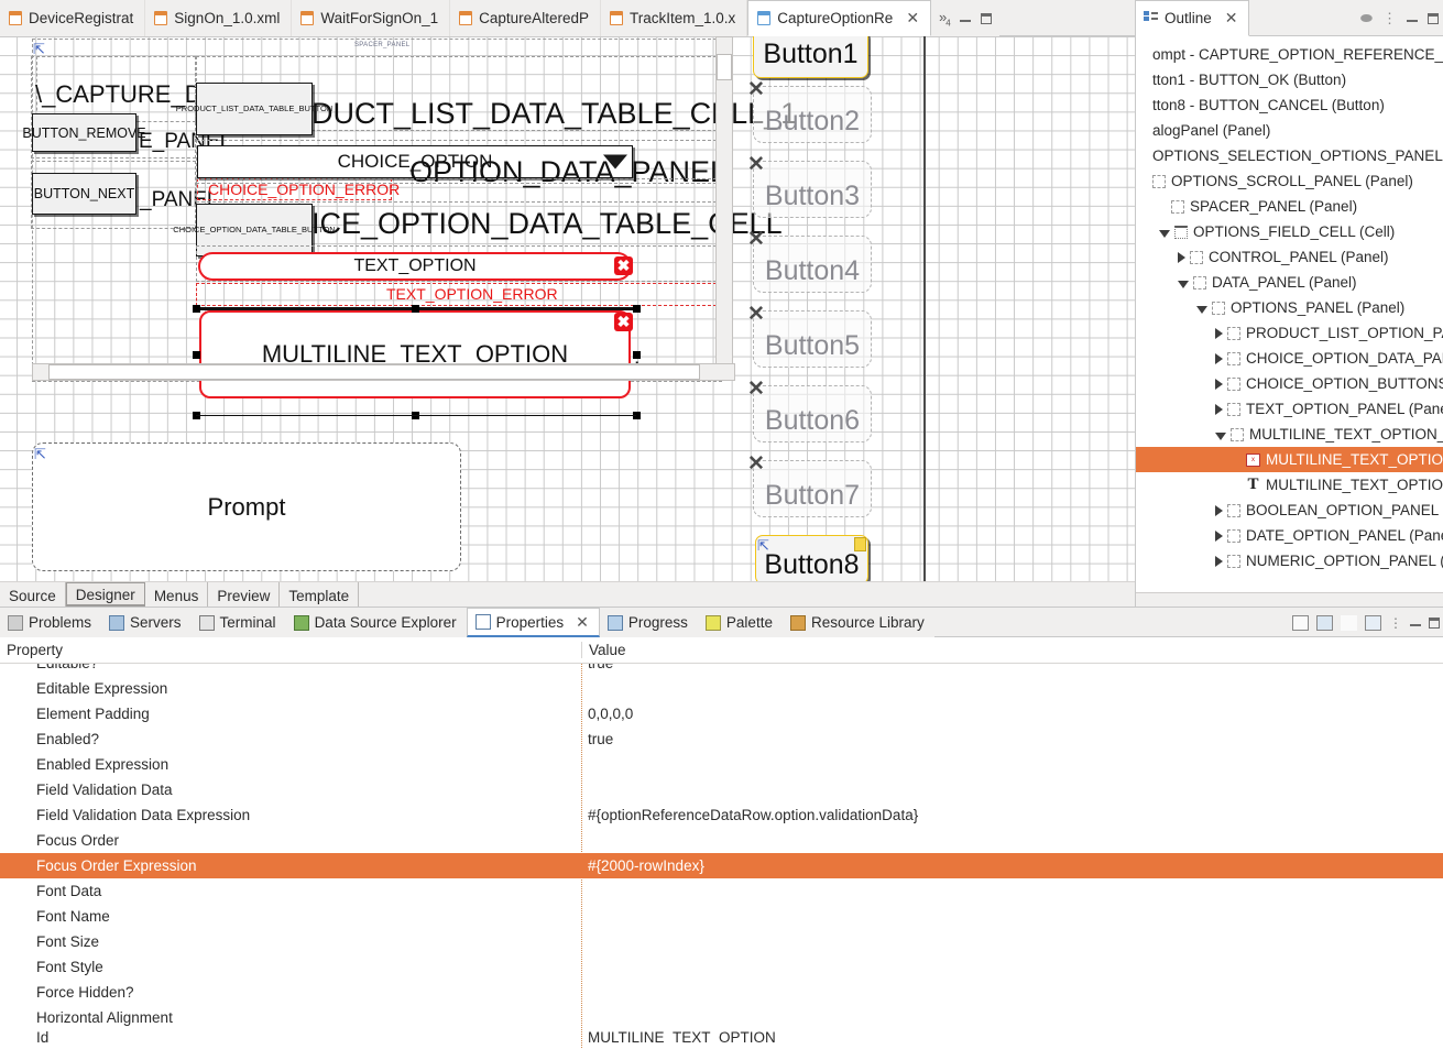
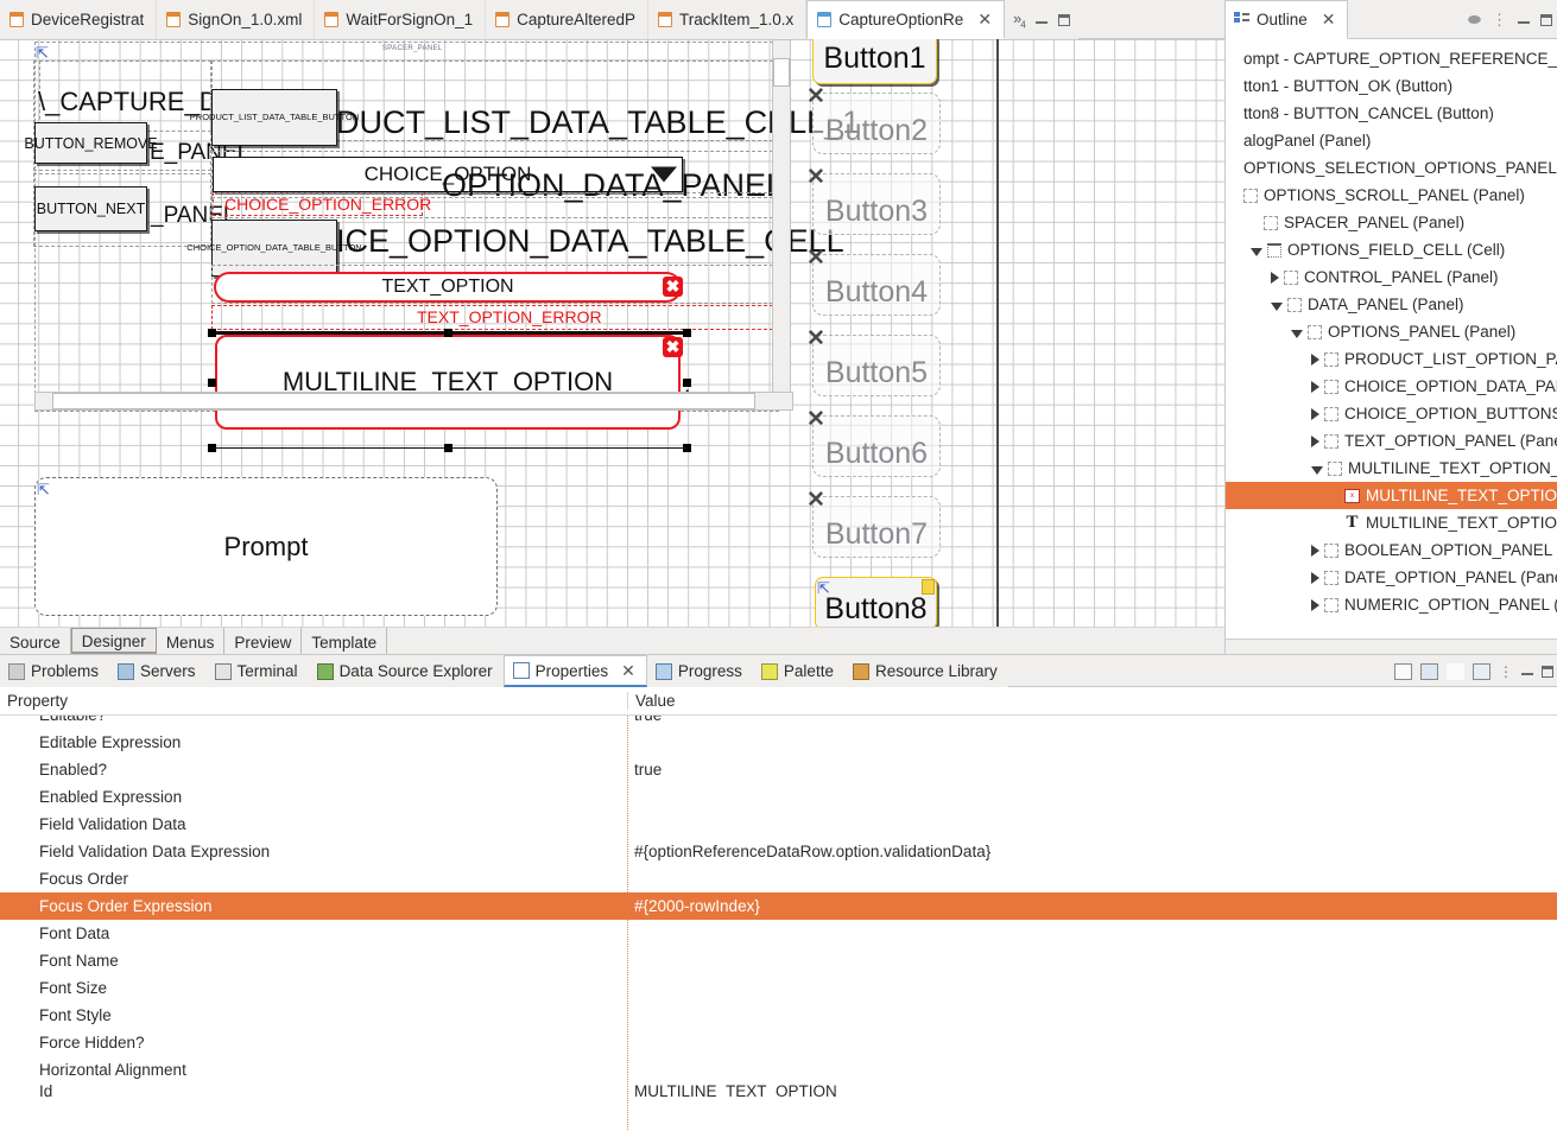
  DeviceRegistrat
  SignOn_1.0.xml
  WaitForSignOn_1
  CaptureAlteredP
  TrackItem_1.0.x
  CaptureOptionRe
  ✕
  »4
  ⇱
  BUTTON_REMOVE
  E_PANEL
  BUTTON_NEXT
  _PANEL
  PRODUCT_LIST_DATA_TABLE_BUTTON
  DUCT_LIST_DATA_TABLE_CLL_1
  CHOICE_OPTION
  OPTION_DATA_PANE
  CHOICE_OPTION_ERROR
  CHOICE_OPTION_DATA_TABLE_BUTTON
  ICE_OPTION_DATA_TABLE_ELL
  TEXT_OPTION
  ✖
  TEXT_OPTION_ERROR
  MULTILINE_TEXT_OPTION
  ✖
  Prompt
  ⇱
  Button1
  ✕
  Button2
  ✕
  Button3
  ✕
  Button4
  ✕
  Button5
  ✕
  Button6
  ✕
  Button7
  Button8
  ⇱
  Source
  Designer
  Menus
  Preview
  Template
  Outline
  ✕
  ⬬
  ⋮
  ompt - CAPTURE_OPTION_REFERENCE_
  tton1 - BUTTON_OK (Button)
  tton8 - BUTTON_CANCEL (Button)
  alogPanel (Panel)
  OPTIONS_SELECTION_OPTIONS_PANEL
  OPTIONS_SCROLL_PANEL (Panel)
  SPACER_PANEL (Panel)
  OPTIONS_FIELD_CELL (Cell)
  CONTROL_PANEL (Panel)
  DATA_PANEL (Panel)
  OPTIONS_PANEL (Panel)
  PRODUCT_LIST_OPTION_P
  CHOICE_OPTION_DATA_PA
  CHOICE_OPTION_BUTTON
  TEXT_OPTION_PANEL (Pan
  MULTILINE_TEXT_OPTION_
  MULTILINE_TEXT_OPTIO
  T
  MULTILINE_TEXT_OPTIO
  BOOLEAN_OPTION_PANEL
  DATE_OPTION_PANEL (Pan
  NUMERIC_OPTION_PANEL
  Problems
  Servers
  Terminal
  Data Source Explorer
  Properties
  ✕
  Progress
  Palette
  Resource Library
  ⋮
  Property
  Value
  Editable?
  true
  Editable Expression
- Element Padding
- 0,0,0,0
  Enabled?
  true
  Enabled Expression
  Field Validation Data
  Field Validation Data Expression
  #{optionReferenceDataRow.option.validationData}
  Focus Order
  Focus Order Expression
  #{2000-rowIndex}
  Font Data
  Font Name
  Font Size
  Font Style
  Force Hidden?
  Horizontal Alignment
  Id
  MULTILINE_TEXT_OPTION
